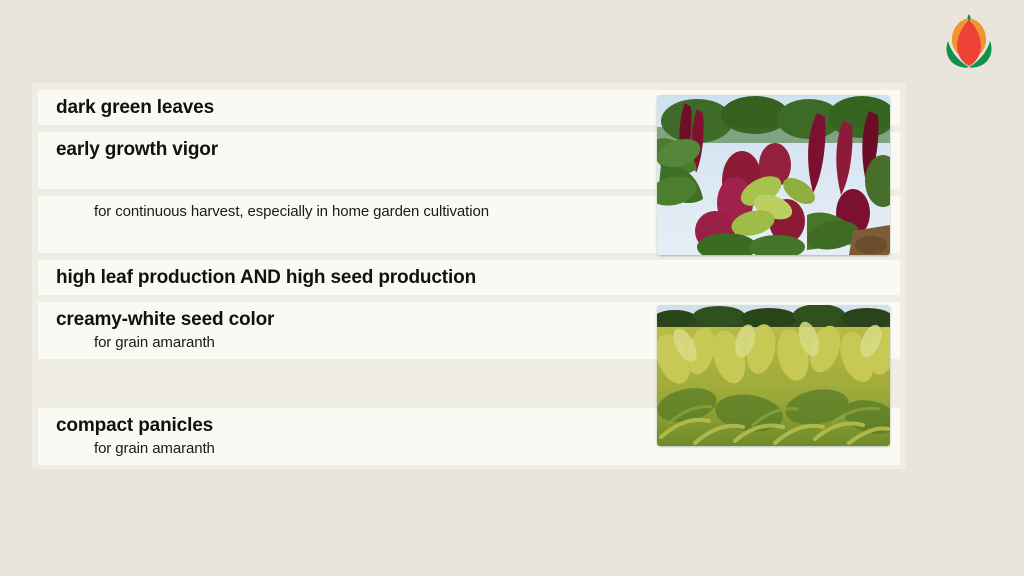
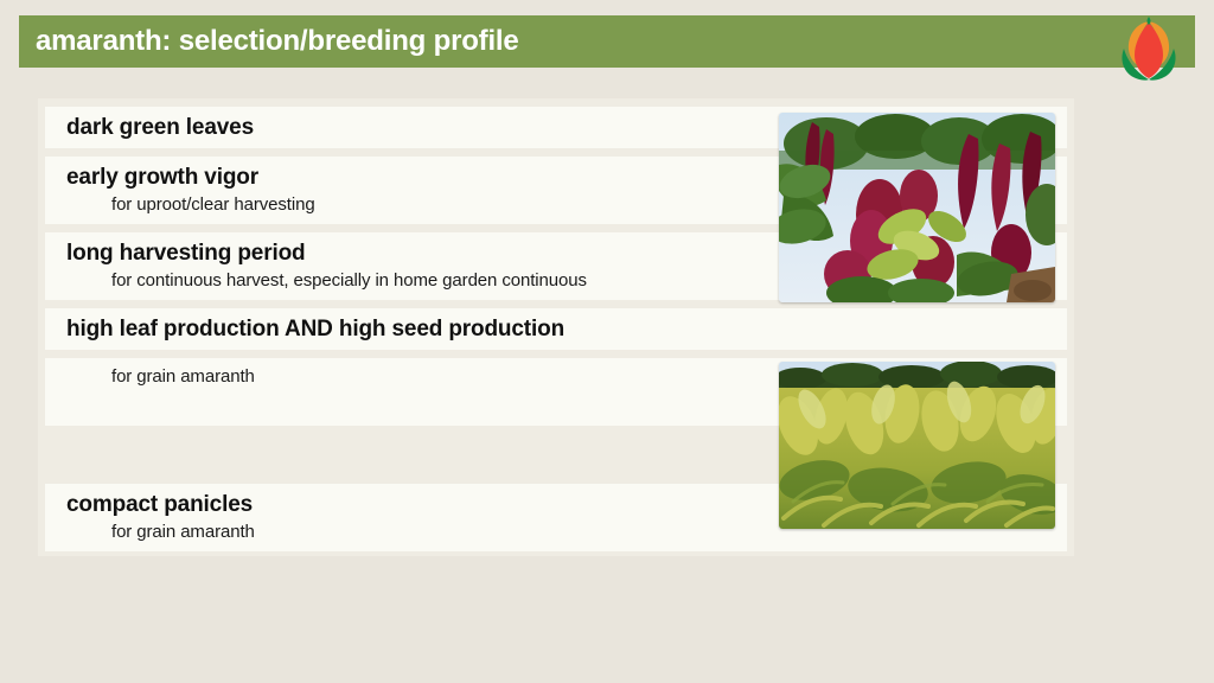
+ amaranth: selection/breeding profile
  dark green leaves
  early growth vigor
+ for uproot/clear harvesting
+ long harvesting period
- for continuous harvest, especially in home garden cultivation
+ for continuous harvest, especially in home garden continuous
  high leaf production AND high seed production
- creamy-white seed color
  for grain amaranth
  compact panicles
  for grain amaranth
